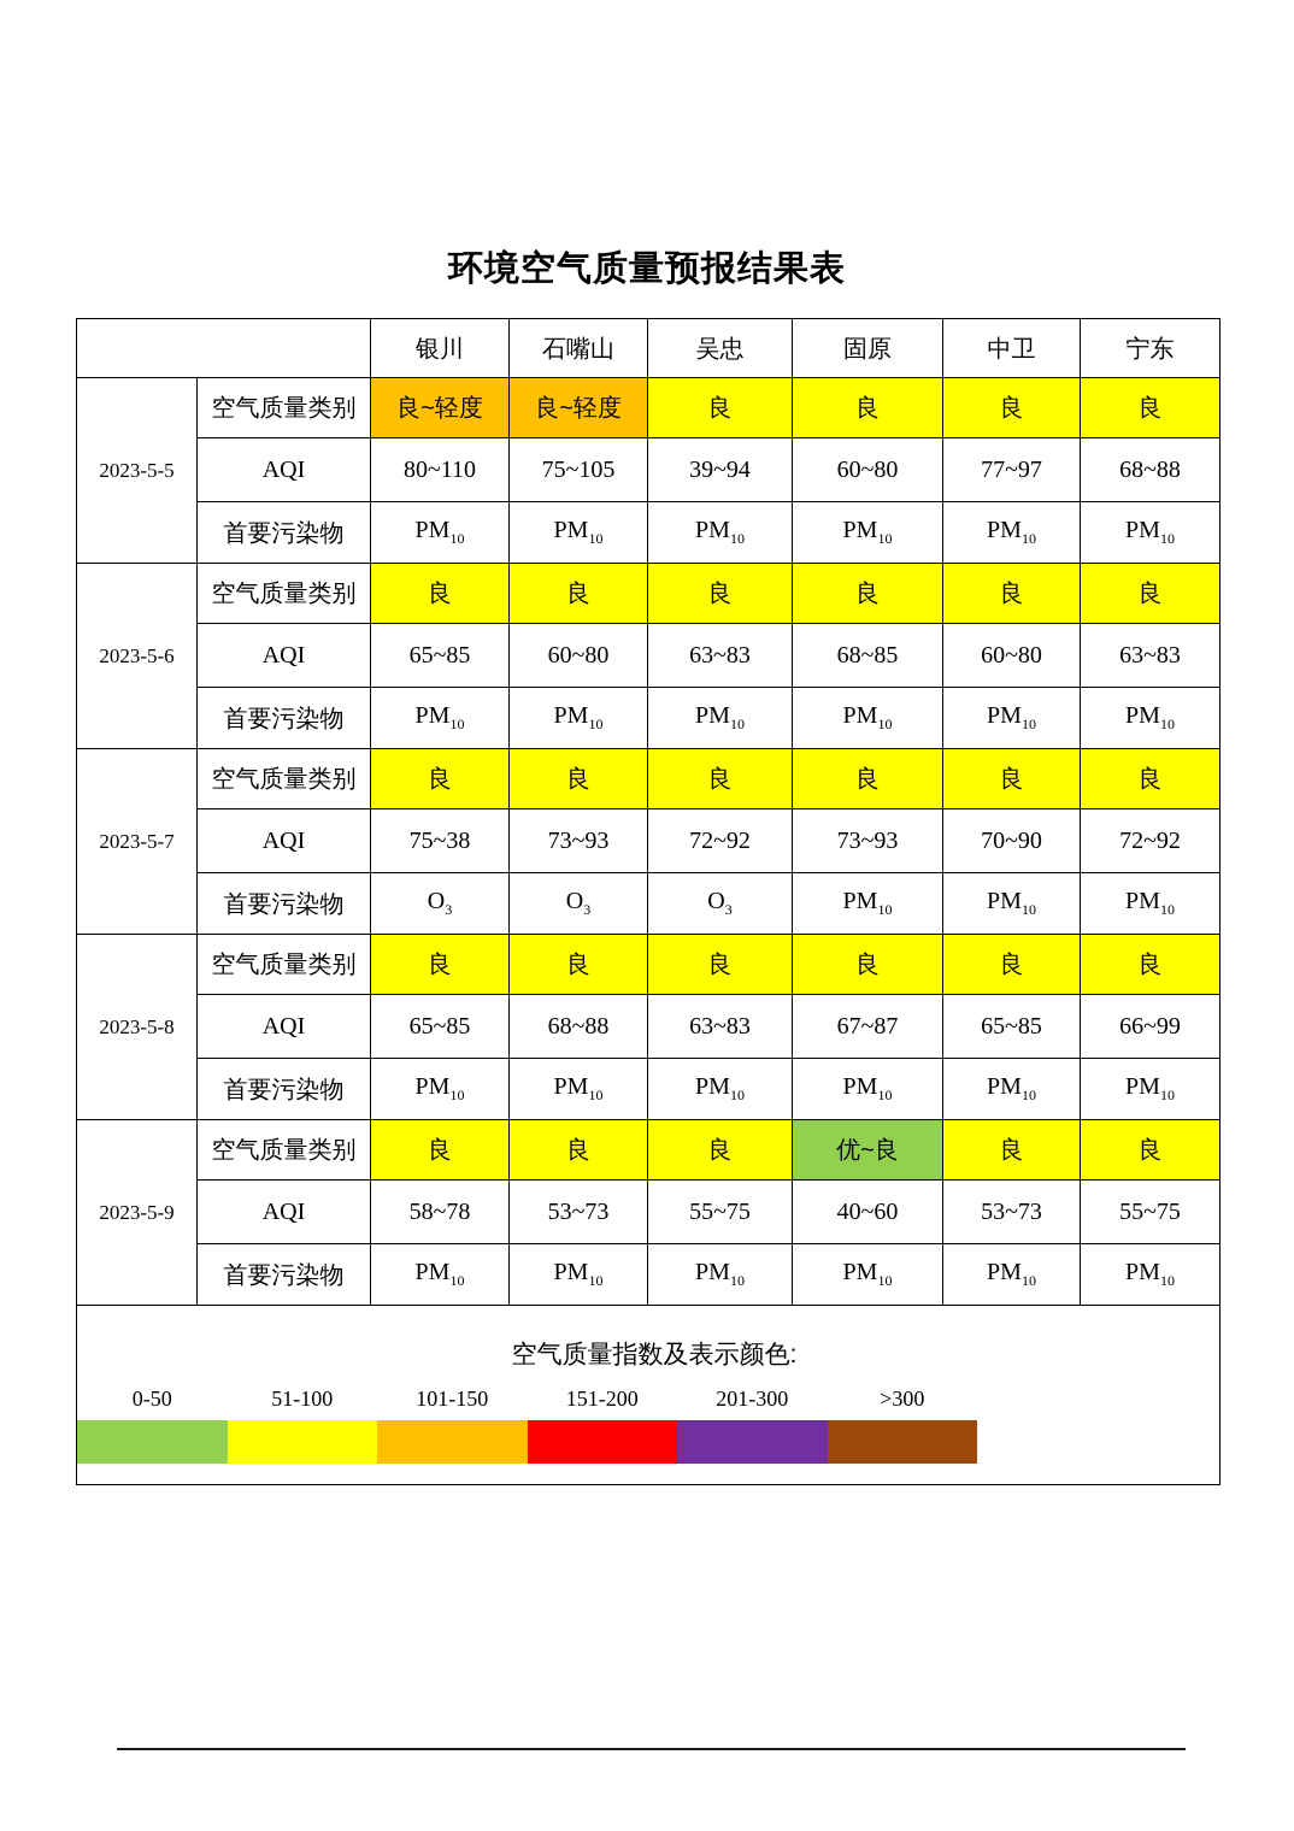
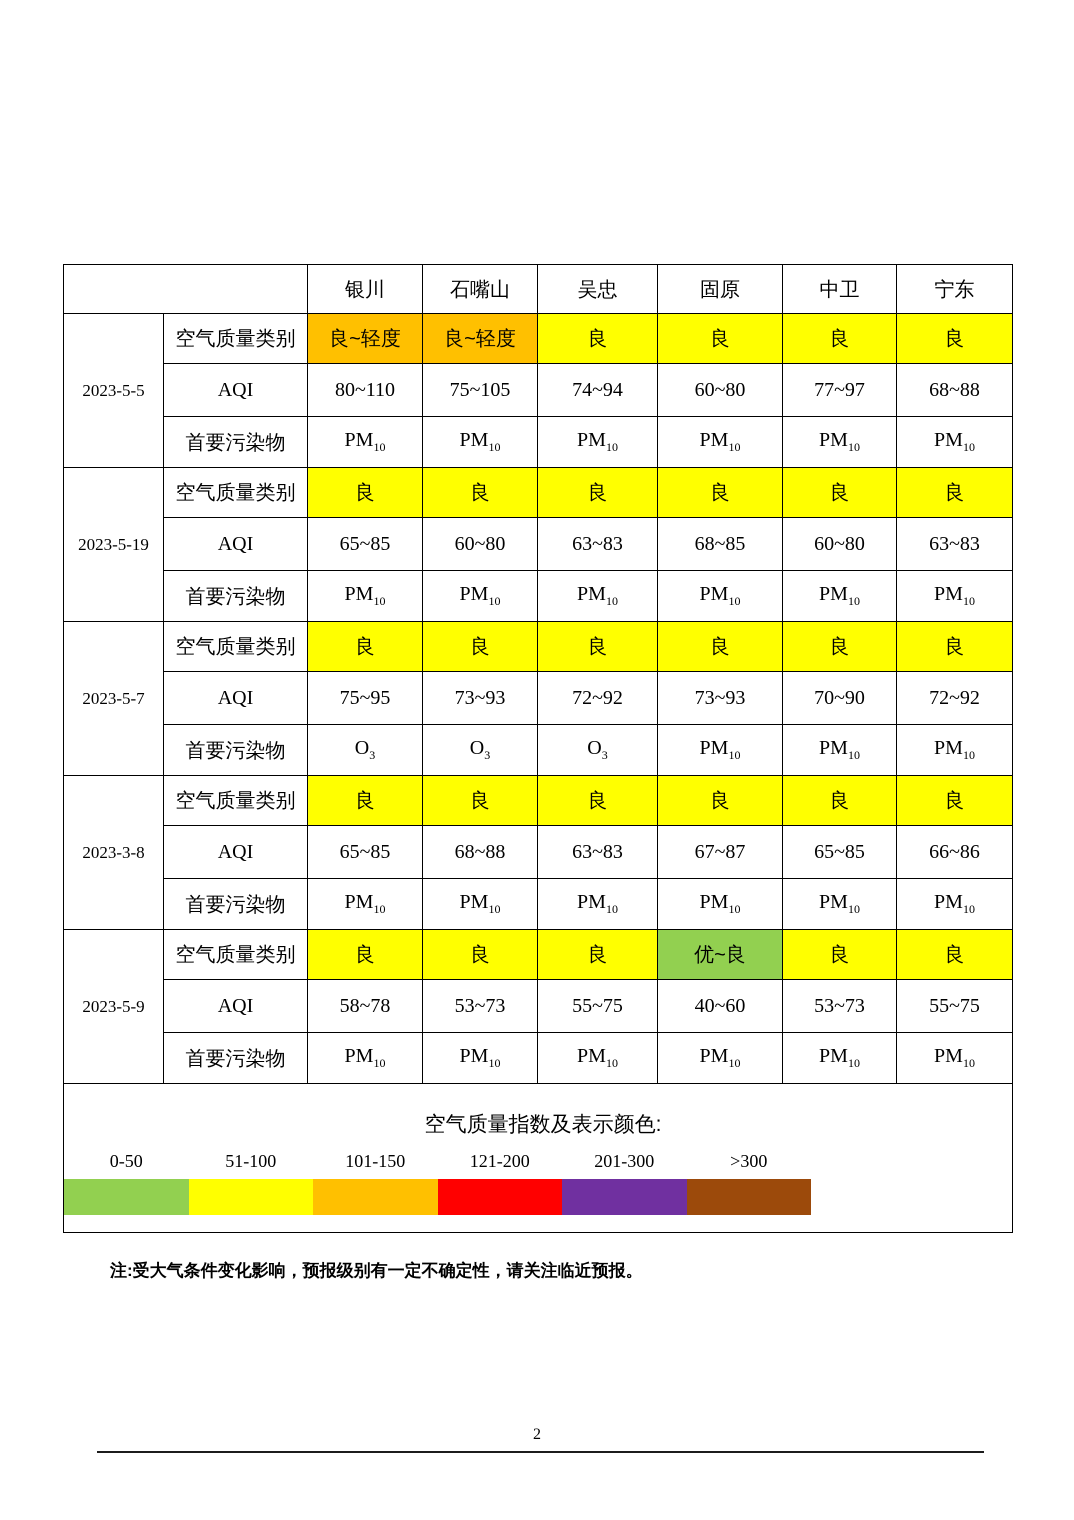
- 环境空气质量预报结果表
  	银川	石嘴山	吴忠	固原	中卫	宁东
  2023-5-5	空气质量类别	良~轻度	良~轻度	良	良	良	良
- AQI	80~110	75~105	39~94	60~80	77~97	68~88
+ AQI	80~110	75~105	74~94	60~80	77~97	68~88
  首要污染物	PM10	PM10	PM10	PM10	PM10	PM10
- 2023-5-6	空气质量类别	良	良	良	良	良	良
+ 2023-5-19	空气质量类别	良	良	良	良	良	良
  AQI	65~85	60~80	63~83	68~85	60~80	63~83
  首要污染物	PM10	PM10	PM10	PM10	PM10	PM10
  2023-5-7	空气质量类别	良	良	良	良	良	良
- AQI	75~38	73~93	72~92	73~93	70~90	72~92
+ AQI	75~95	73~93	72~92	73~93	70~90	72~92
  首要污染物	O3	O3	O3	PM10	PM10	PM10
- 2023-5-8	空气质量类别	良	良	良	良	良	良
+ 2023-3-8	空气质量类别	良	良	良	良	良	良
- AQI	65~85	68~88	63~83	67~87	65~85	66~99
+ AQI	65~85	68~88	63~83	67~87	65~85	66~86
  首要污染物	PM10	PM10	PM10	PM10	PM10	PM10
  2023-5-9	空气质量类别	良	良	良	优~良	良	良
  AQI	58~78	53~73	55~75	40~60	53~73	55~75
  首要污染物	PM10	PM10	PM10	PM10	PM10	PM10
- 空气质量指数及表示颜色: 0-50 51-100 101-150 151-200 201-300 >300
+ 空气质量指数及表示颜色: 0-50 51-100 101-150 121-200 201-300 >300
+ 注:受大气条件变化影响，预报级别有一定不确定性，请关注临近预报。
+ 2
